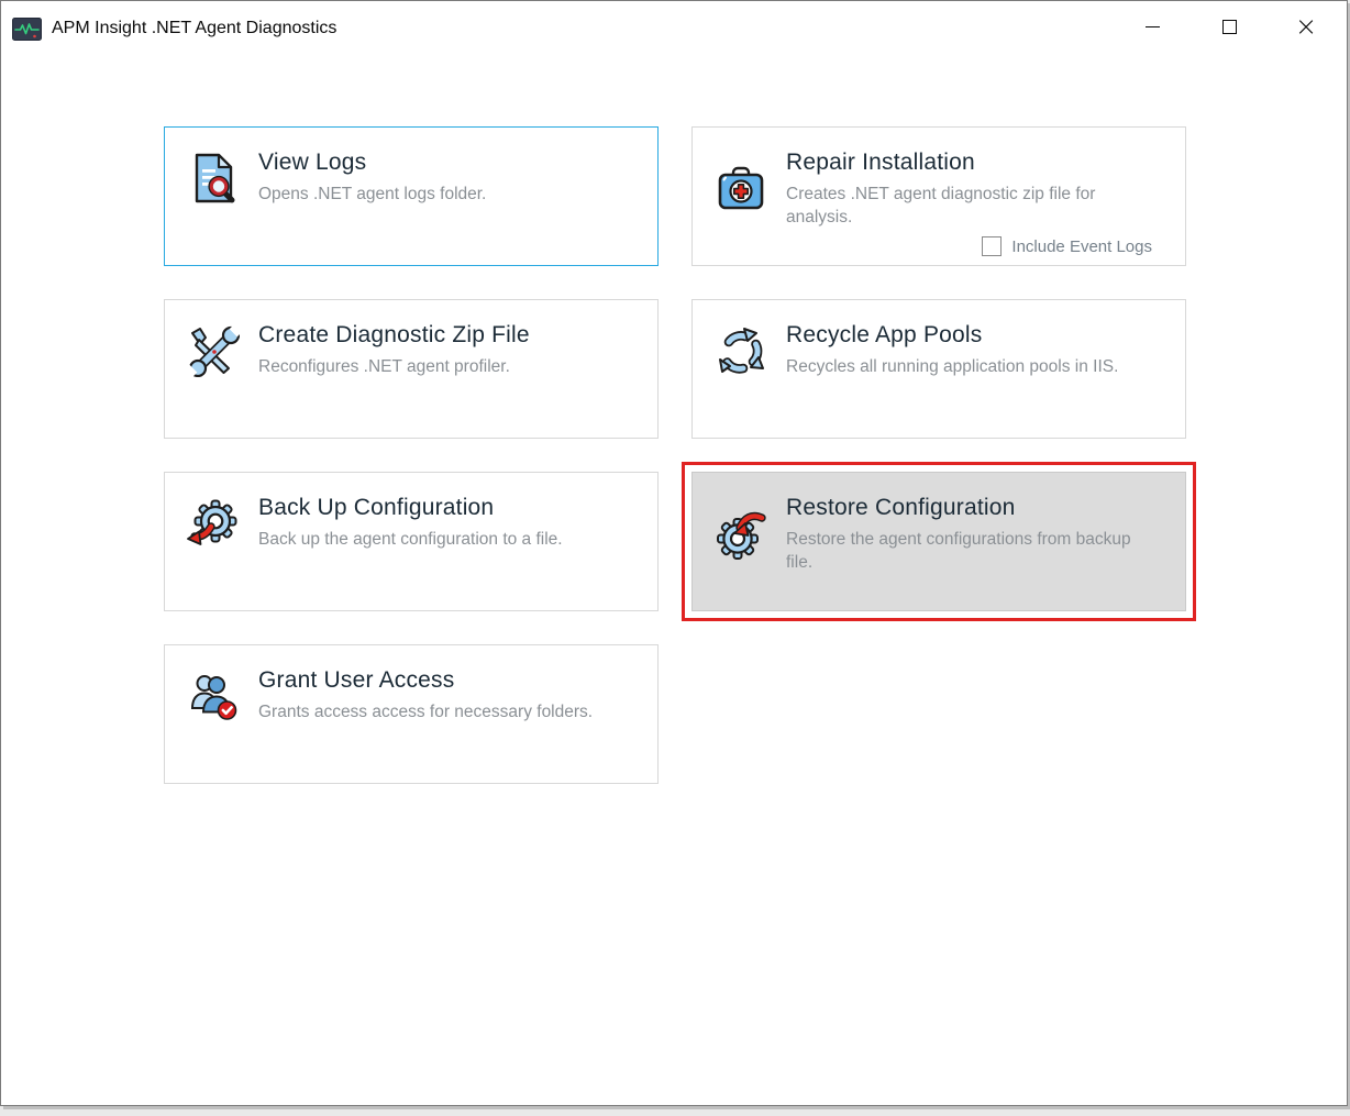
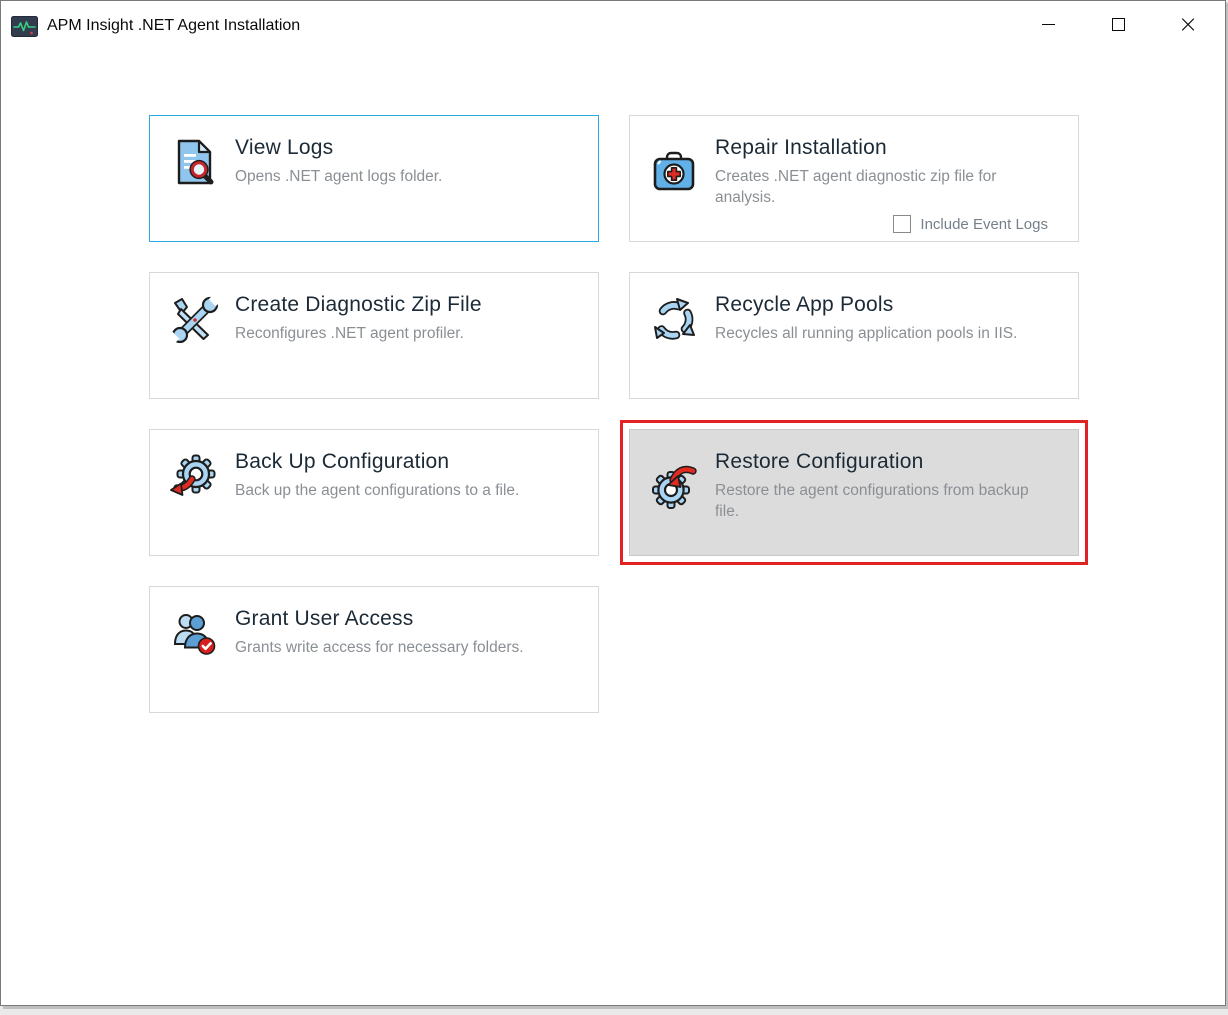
- APM Insight .NET Agent Diagnostics
+ APM Insight .NET Agent Installation
  ×
  View Logs
  Opens .NET agent logs folder.
  Repair Installation
  Creates .NET agent diagnostic zip file for analysis.
  Include Event Logs
  Create Diagnostic Zip File
  Reconfigures .NET agent profiler.
  Recycle App Pools
  Recycles all running application pools in IIS.
  Back Up Configuration
- Back up the agent configuration to a file.
+ Back up the agent configurations to a file.
  Restore Configuration
  Restore the agent configurations from backup file.
  Grant User Access
- Grants access access for necessary folders.
+ Grants write access for necessary folders.
